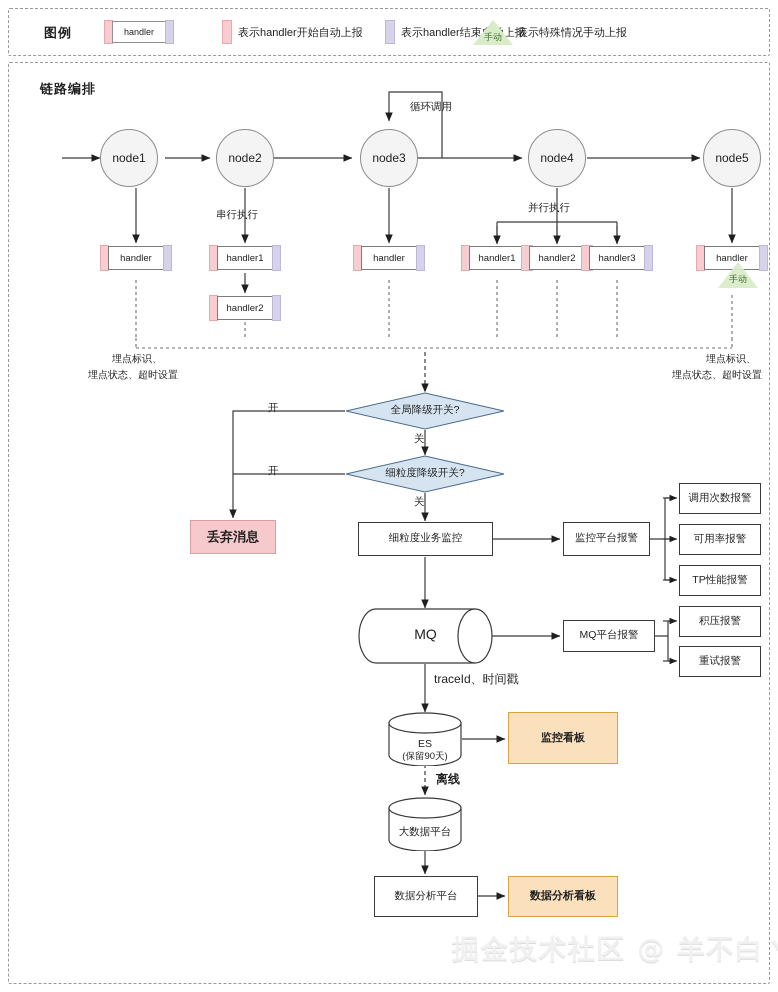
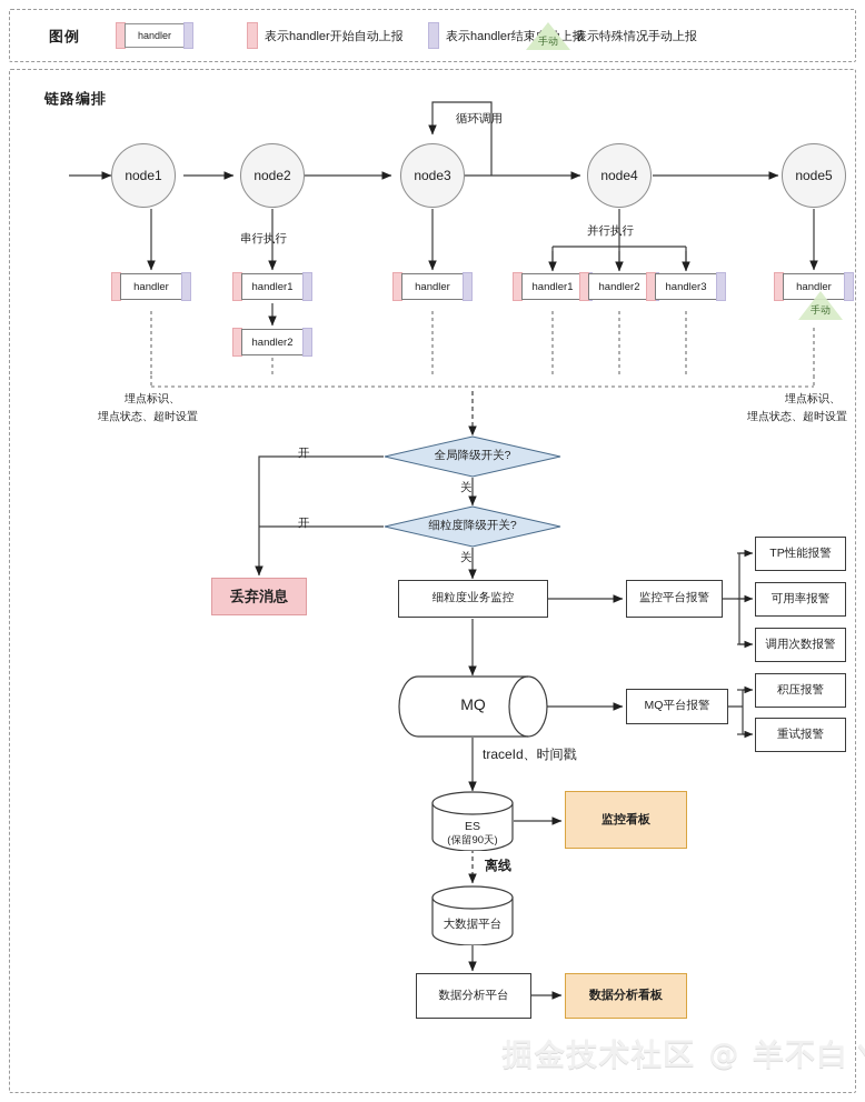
  图例
  handler
  表示handler开始自动上报
  表示handler结束自动上报
  手动
  表示特殊情况手动上报
  链路编排
  node1
  node2
  node3
  node4
  node5
  循环调用
  串行执行
  并行执行
  handler
  handler1
  handler2
  handler
  handler1
  handler2
  handler3
  handler
  手动
  埋点标识、
  埋点状态、超时设置
  埋点标识、
  埋点状态、超时设置
  全局降级开关?
  细粒度降级开关?
  开
  开
  关
  关
  丢弃消息
  细粒度业务监控
  监控平台报警
- 调用次数报警
+ TP性能报警
  可用率报警
- TP性能报警
+ 调用次数报警
  MQ
  MQ平台报警
  积压报警
  重试报警
  traceId、时间戳
  ES
  (保留90天)
  监控看板
  离线
  大数据平台
  数据分析平台
  数据分析看板
  掘金技术社区 @ 羊不白
